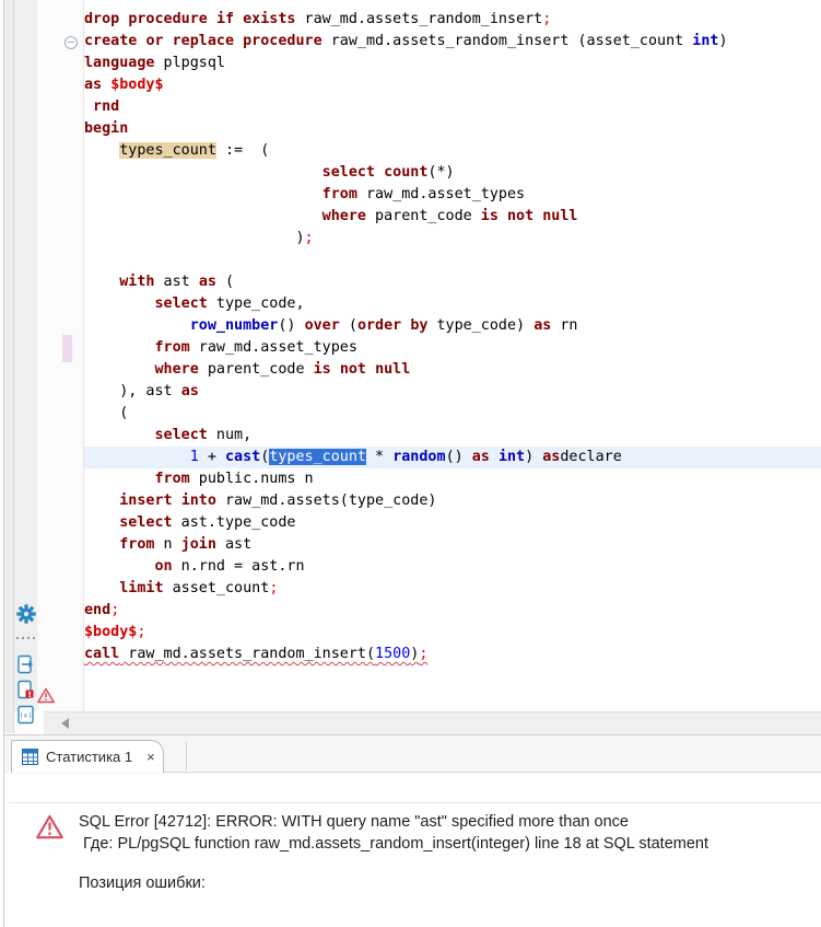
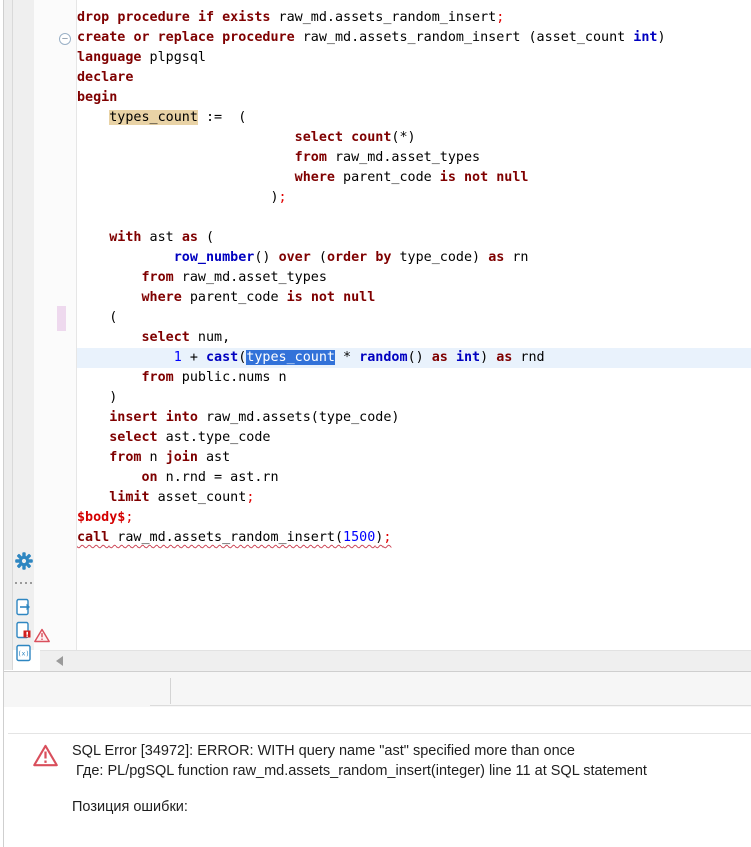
  (x)
  −
  drop procedure if exists raw_md.assets_random_insert;
  create or replace procedure raw_md.assets_random_insert (asset_count int)
  language plpgsql
- as $body$
- rnd
+ declare
  begin
  types_count := (
  select count(*)
  from raw_md.asset_types
  where parent_code is not null
  );
  with ast as (
- select type_code,
  row_number() over (order by type_code) as rn
  from raw_md.asset_types
  where parent_code is not null
- ), ast as
  (
  select num,
- 1 + cast(types_count * random() as int) asdeclare
+ 1 + cast(types_count * random() as int) as rnd
  from public.nums n
+ )
  insert into raw_md.assets(type_code)
  select ast.type_code
  from n join ast
  on n.rnd = ast.rn
  limit asset_count;
- end;
  $body$;
  call raw_md.assets_random_insert(1500);
- Статистика 1
- ×
- SQL Error [42712]: ERROR: WITH query name "ast" specified more than once
+ SQL Error [34972]: ERROR: WITH query name "ast" specified more than once
- Где: PL/pgSQL function raw_md.assets_random_insert(integer) line 18 at SQL statement
+ Где: PL/pgSQL function raw_md.assets_random_insert(integer) line 11 at SQL statement
  Позиция ошибки:
